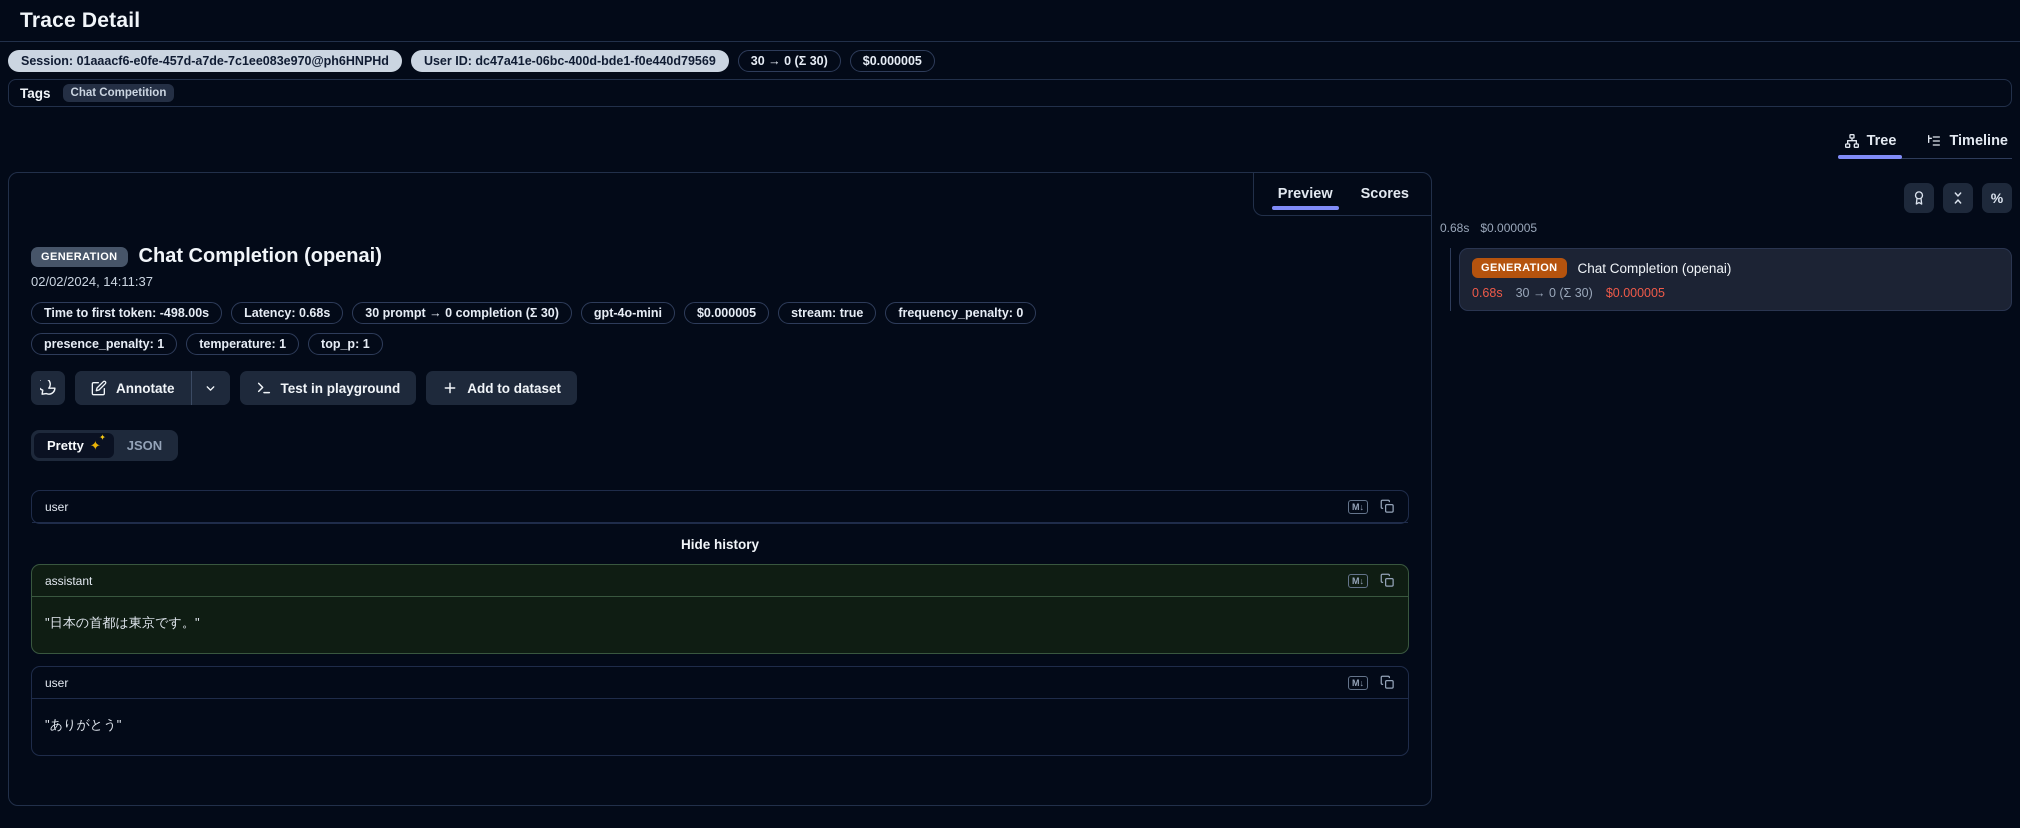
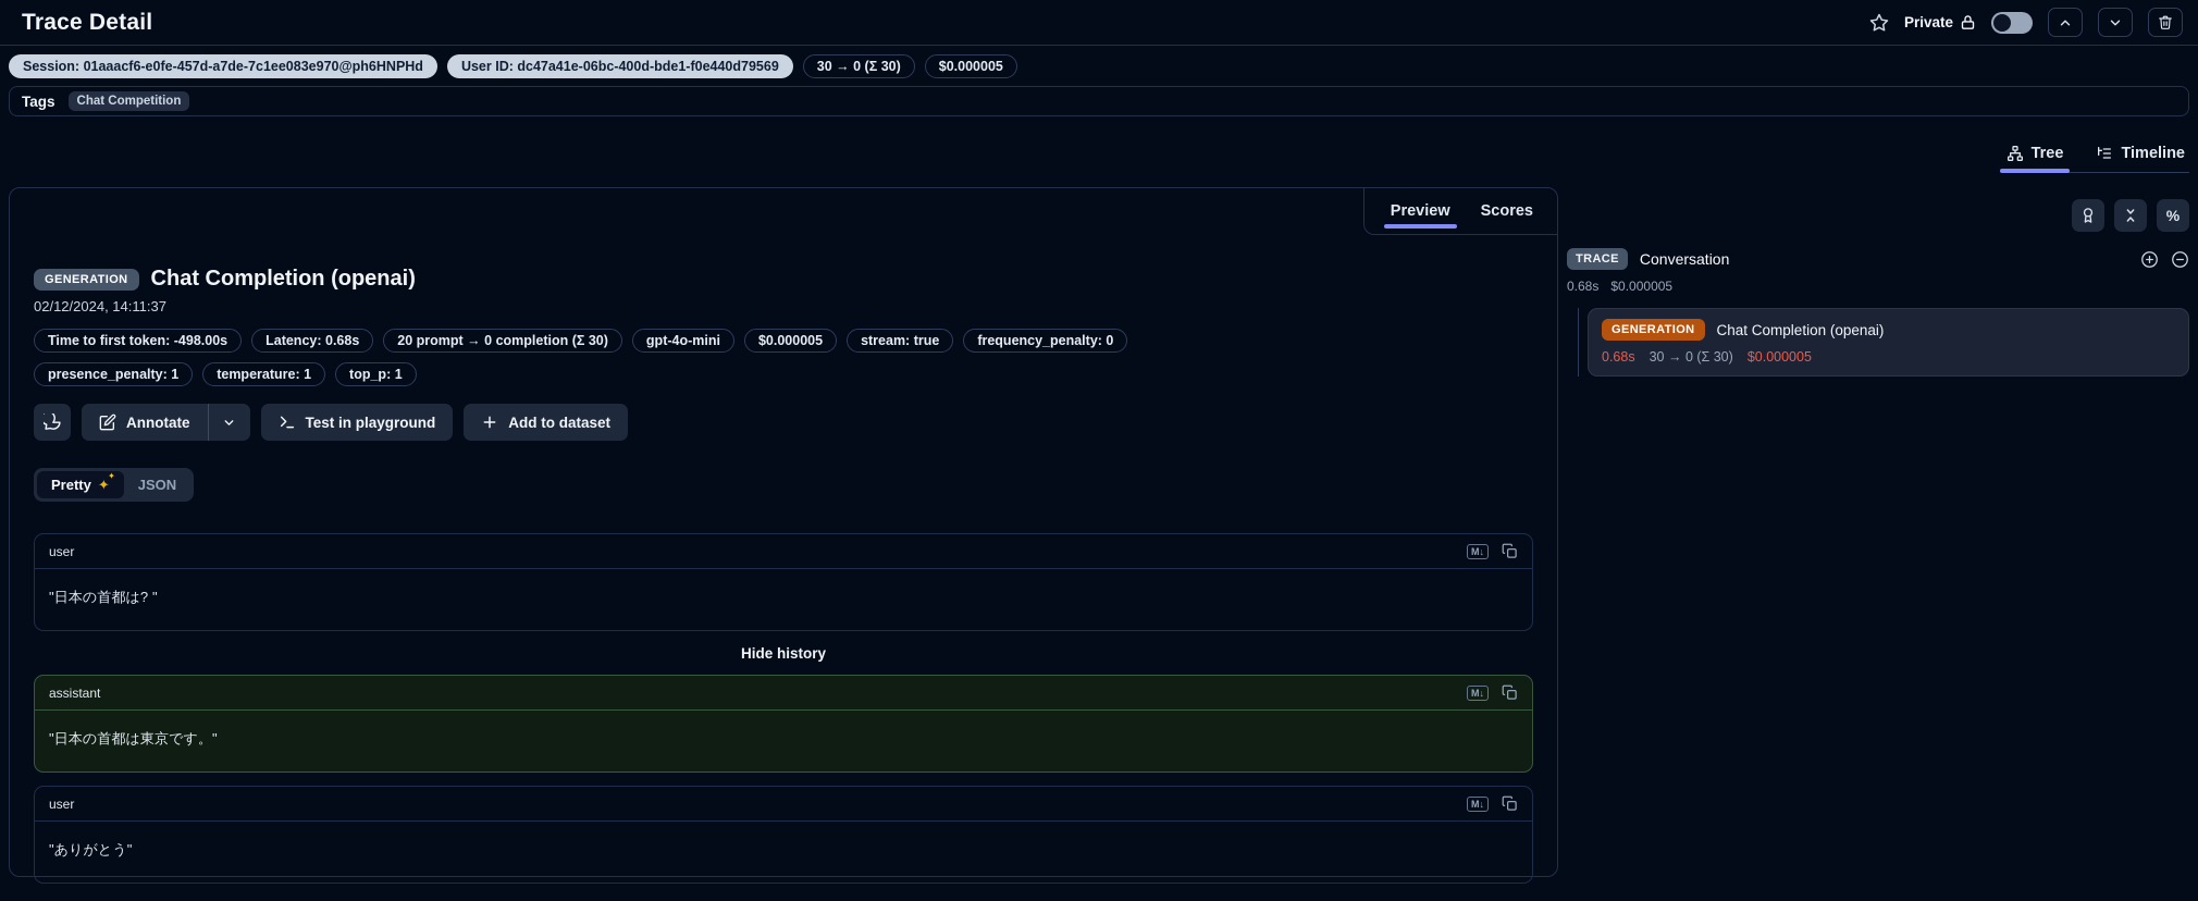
  Trace Detail
+ Private
  Session: 01aaacf6-e0fe-457d-a7de-7c1ee083e970@ph6HNPHd
  User ID: dc47a41e-06bc-400d-bde1-f0e440d79569
  30 → 0 (Σ 30)
  $0.000005
  Tags
  Chat Competition
  Tree
  Timeline
  Preview
  Scores
  GENERATION
  Chat Completion (openai)
- 02/02/2024, 14:11:37
+ 02/12/2024, 14:11:37
  Time to first token: -498.00s
  Latency: 0.68s
- 30 prompt → 0 completion (Σ 30)
+ 20 prompt → 0 completion (Σ 30)
  gpt-4o-mini
  $0.000005
  stream: true
  frequency_penalty: 0
  presence_penalty: 1
  temperature: 1
  top_p: 1
  Annotate
  Test in playground
  Add to dataset
  Pretty
  ✦
  ✦
  JSON
  user
  M↓
+ "日本の首都は? "
  Hide history
  assistant
  M↓
  "日本の首都は東京です。"
  user
  M↓
  "ありがとう"
  %
+ TRACE
+ Conversation
  0.68s
  $0.000005
  GENERATION
  Chat Completion (openai)
  0.68s
  30 → 0 (Σ 30)
  $0.000005
